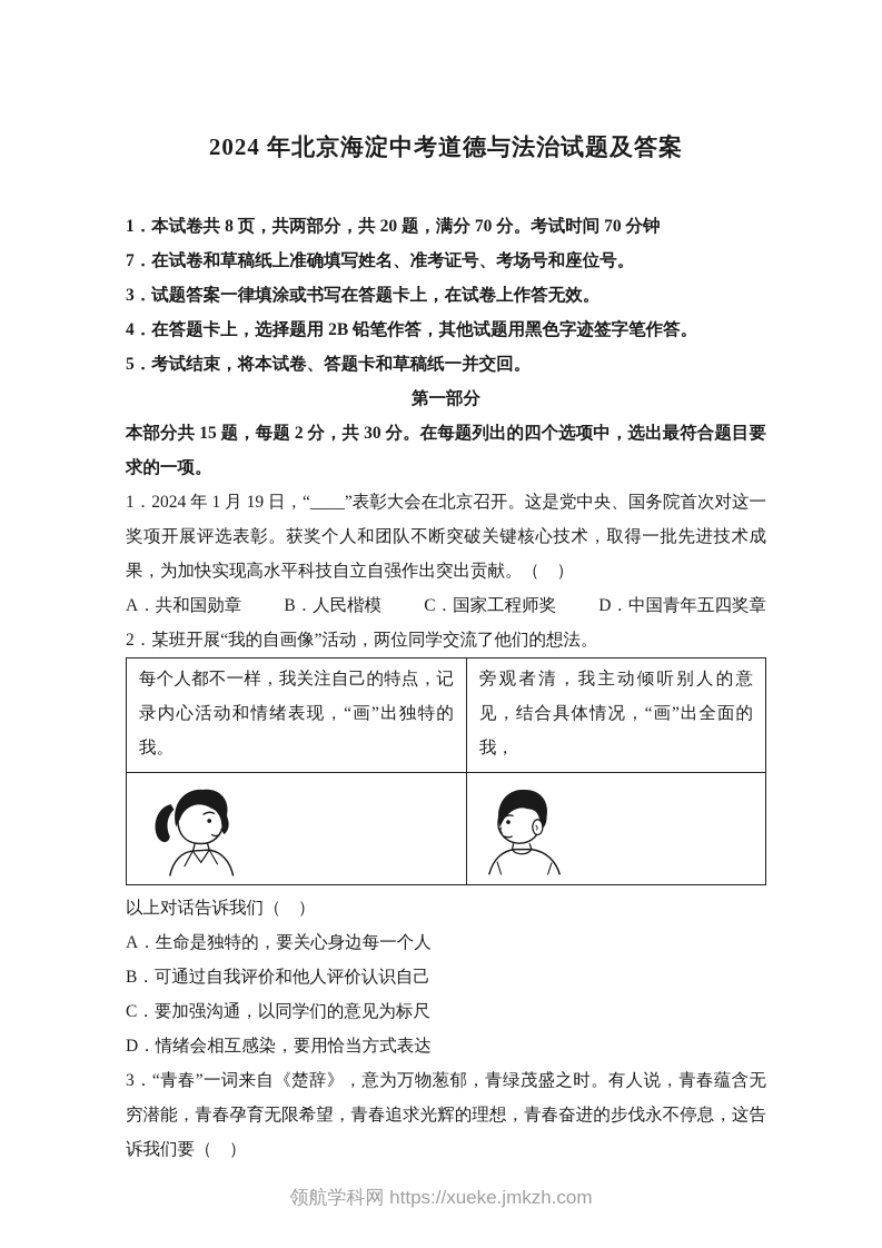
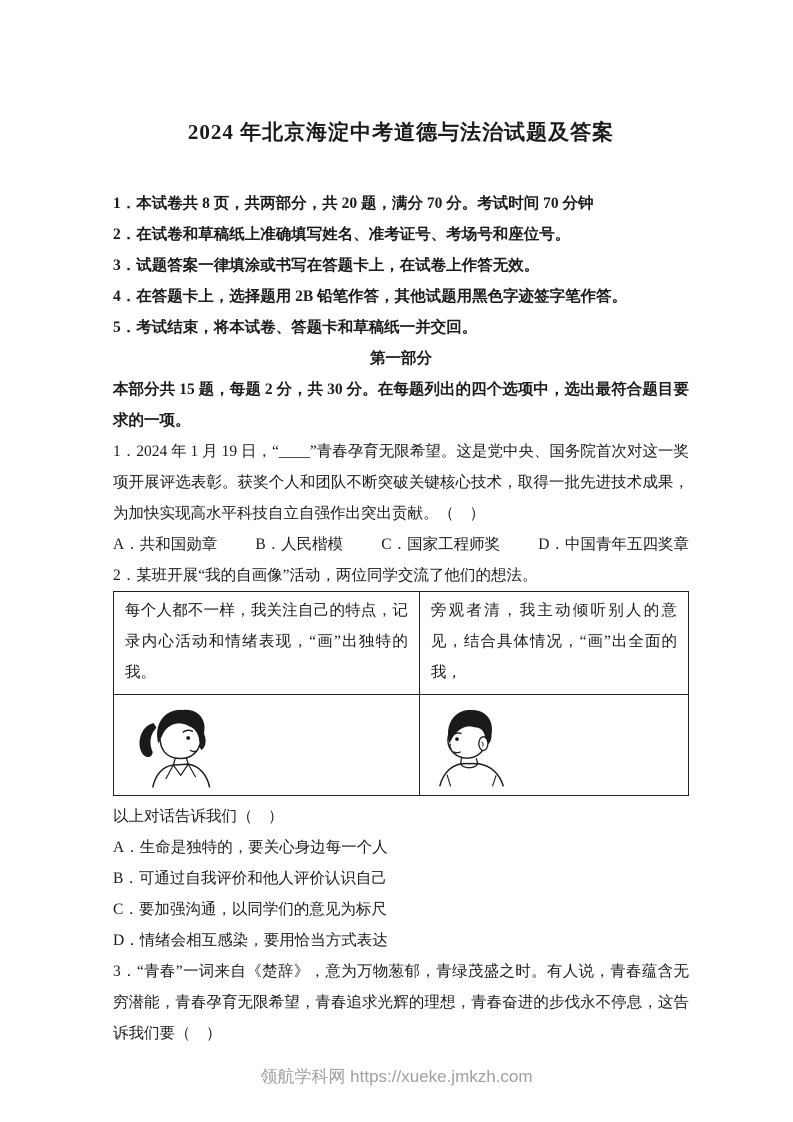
  2024 年北京海淀中考道德与法治试题及答案
  1．本试卷共 8 页，共两部分，共 20 题，满分 70 分。考试时间 70 分钟
- 7．在试卷和草稿纸上准确填写姓名、准考证号、考场号和座位号。
+ 2．在试卷和草稿纸上准确填写姓名、准考证号、考场号和座位号。
  3．试题答案一律填涂或书写在答题卡上，在试卷上作答无效。
  4．在答题卡上，选择题用 2B 铅笔作答，其他试题用黑色字迹签字笔作答。
  5．考试结束，将本试卷、答题卡和草稿纸一并交回。
  第一部分
  本部分共 15 题，每题 2 分，共 30 分。在每题列出的四个选项中，选出最符合题目要求的一项。
- 1．2024 年 1 月 19 日，“____”表彰大会在北京召开。这是党中央、国务院首次对这一奖项开展评选表彰。获奖个人和团队不断突破关键核心技术，取得一批先进技术成果，为加快实现高水平科技自立自强作出突出贡献。（ ）
+ 1．2024 年 1 月 19 日，“____”青春孕育无限希望。这是党中央、国务院首次对这一奖项开展评选表彰。获奖个人和团队不断突破关键核心技术，取得一批先进技术成果，为加快实现高水平科技自立自强作出突出贡献。（ ）
  A．共和国勋章
  B．人民楷模
  C．国家工程师奖
  D．中国青年五四奖章
  2．某班开展“我的自画像”活动，两位同学交流了他们的想法。
  每个人都不一样，我关注自己的特点，记录内心活动和情绪表现，“画”出独特的我。	旁观者清，我主动倾听别人的意见，结合具体情况，“画”出全面的我，
  以上对话告诉我们（ ）
  A．生命是独特的，要关心身边每一个人
  B．可通过自我评价和他人评价认识自己
  C．要加强沟通，以同学们的意见为标尺
  D．情绪会相互感染，要用恰当方式表达
  3．“青春”一词来自《楚辞》，意为万物葱郁，青绿茂盛之时。有人说，青春蕴含无穷潜能，青春孕育无限希望，青春追求光辉的理想，青春奋进的步伐永不停息，这告诉我们要（ ）
  领航学科网 https://xueke.jmkzh.com
